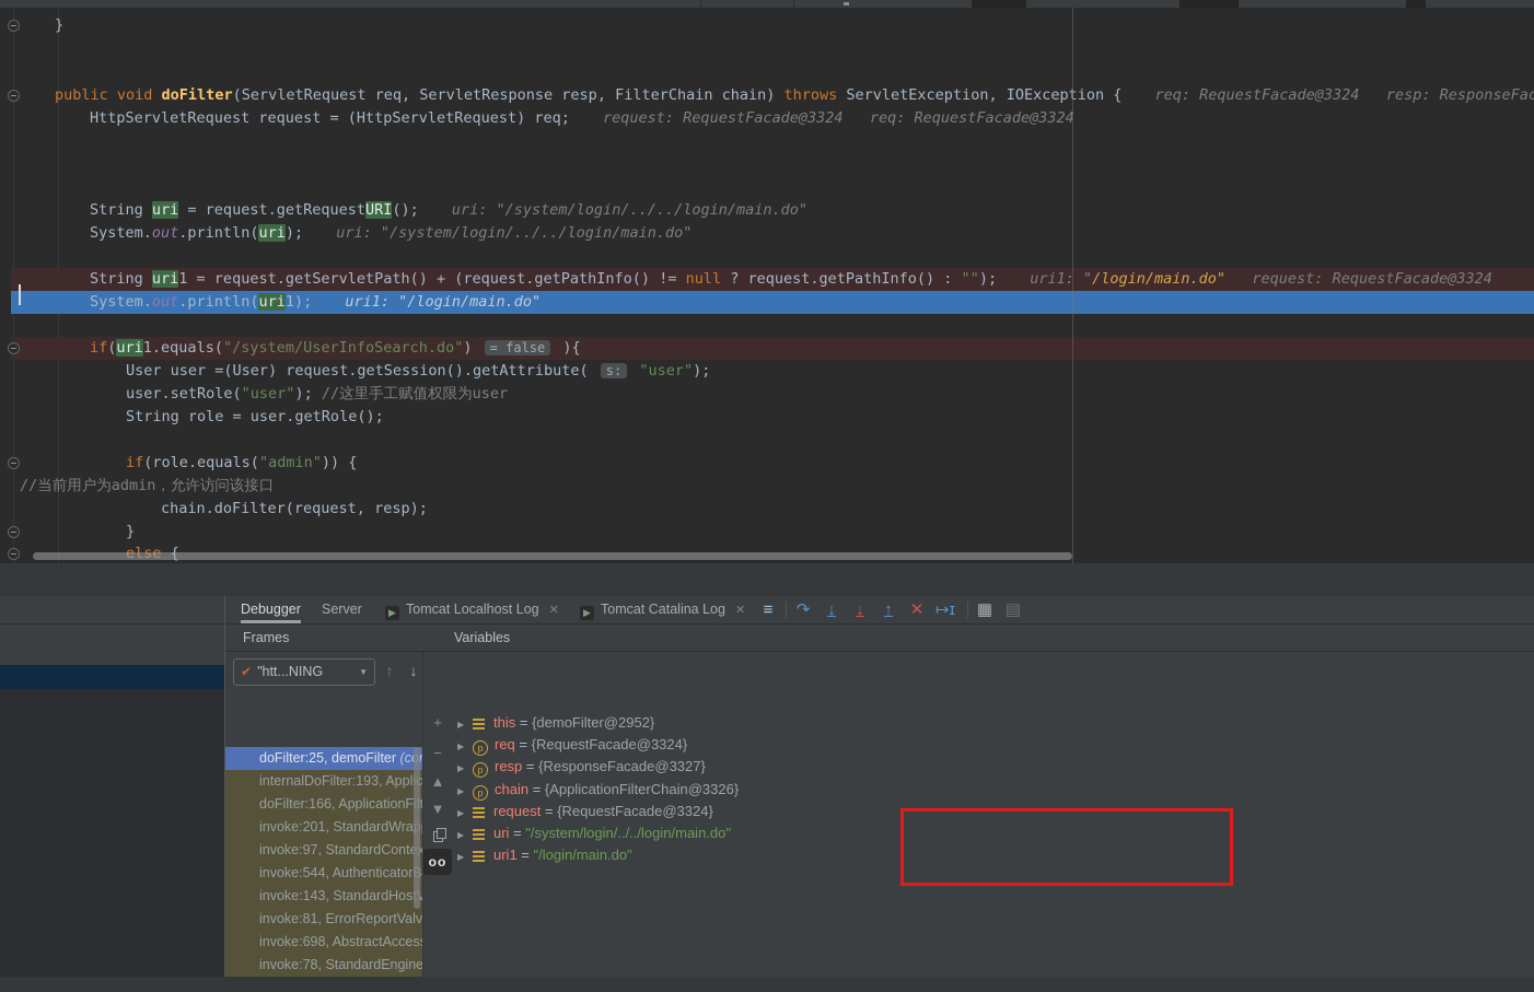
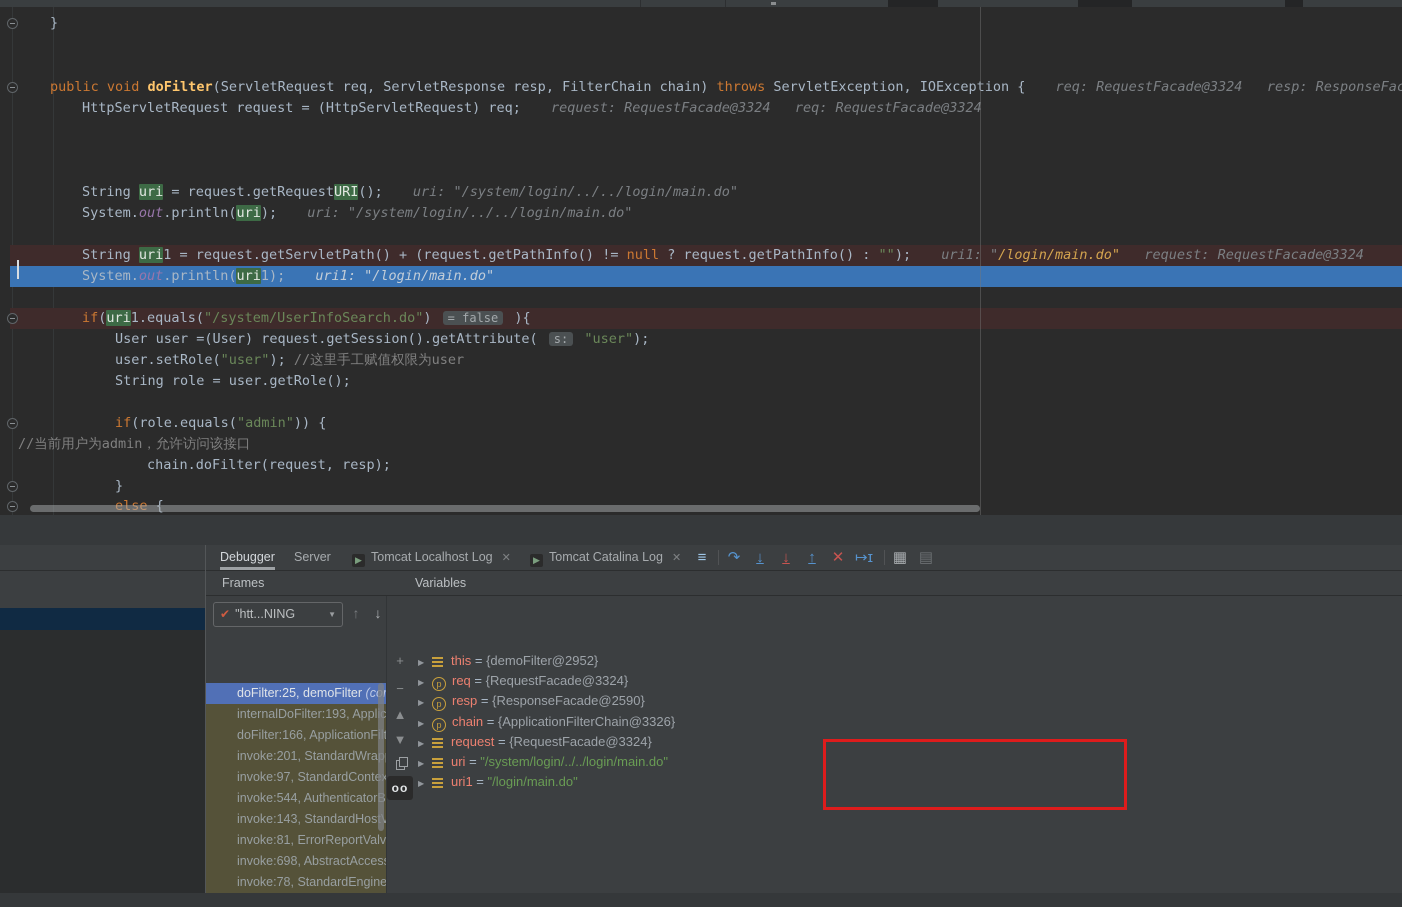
  }
  public void doFilter(ServletRequest req, ServletResponse resp, FilterChain chain) throws ServletException, IOException { req: RequestFacade@3324 resp: ResponseFac
  HttpServletRequest request = (HttpServletRequest) req; request: RequestFacade@3324 req: RequestFacade@3324
  String uri = request.getRequestURI(); uri: "/system/login/../../login/main.do"
  System.out.println(uri); uri: "/system/login/../../login/main.do"
  String uri1 = request.getServletPath() + (request.getPathInfo() != null ? request.getPathInfo() : ""); uri1: "/login/main.do" request: RequestFacade@3324
  System.out.println(uri1); uri1: "/login/main.do"
  if(uri1.equals("/system/UserInfoSearch.do") = false ){
  User user =(User) request.getSession().getAttribute( s: "user");
  user.setRole("user"); //这里手工赋值权限为user
  String role = user.getRole();
  if(role.equals("admin")) {
  //当前用户为admin，允许访问该接口
  chain.doFilter(request, resp);
  }
  else {
  Debugger
  Server
  ▶ Tomcat Localhost Log ✕
  ▶ Tomcat Catalina Log ✕
  ≡
  ↷
  ↓
  ↓
  ↑
  ✕
  ↦ɪ
  ▦
  ▤
  Frames
  Variables
  ✔ "htt...NING
  ▼
  ↑
  ↓
  doFilter:25, demoFilter (co
  internalDoFilter:193, Applic
  doFilter:166, ApplicationFil
  invoke:201, StandardWrap
  invoke:97, StandardContex
  invoke:544, AuthenticatorB
  invoke:143, StandardHostV
  invoke:81, ErrorReportValv
  invoke:698, AbstractAcces
  invoke:78, StandardEngine
  +
  −
  ▲
  ▼
  oo
  ▶ this = {demoFilter@2952}
  ▶ p req = {RequestFacade@3324}
- ▶ p resp = {ResponseFacade@3327}
+ ▶ p resp = {ResponseFacade@2590}
  ▶ p chain = {ApplicationFilterChain@3326}
  ▶ request = {RequestFacade@3324}
  ▶ uri = "/system/login/../../login/main.do"
  ▶ uri1 = "/login/main.do"
